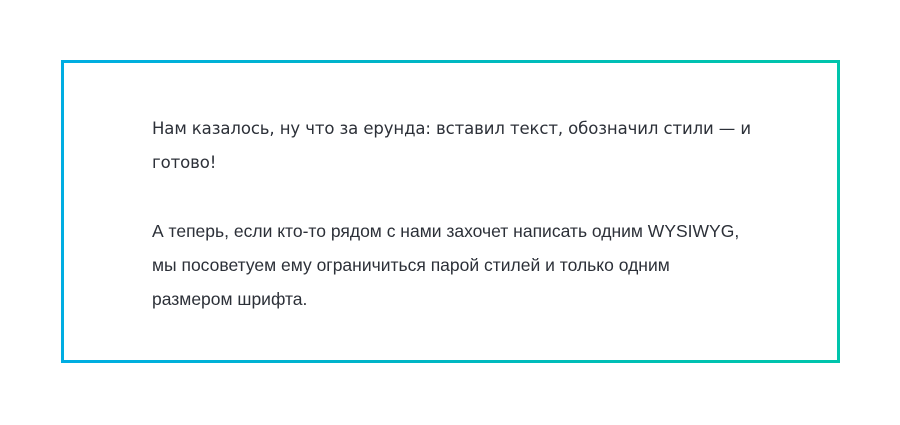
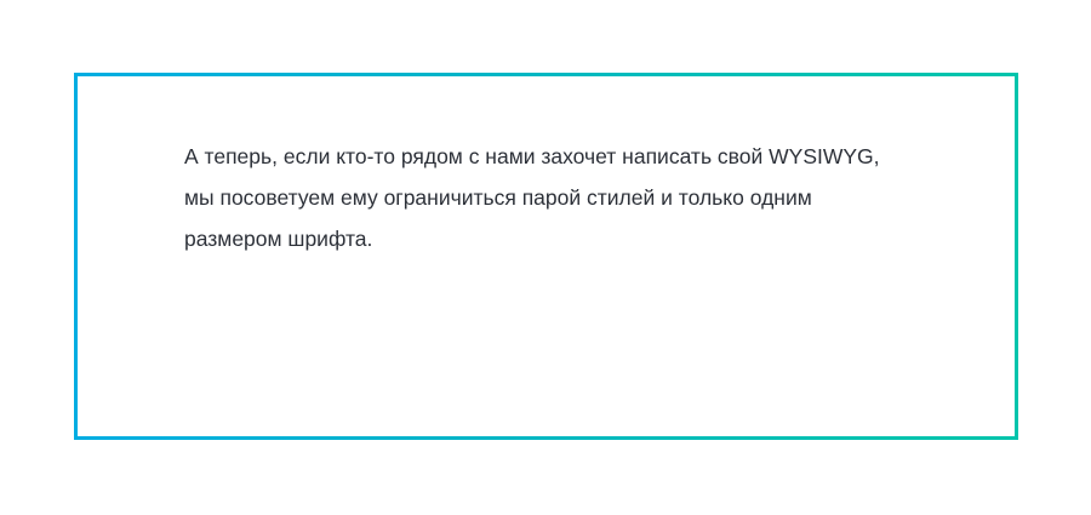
- Нам казалось, ну что за ерунда: вставил текст, обозначил стили — и готово!
- А теперь, если кто-то рядом с нами захочет написать одним WYSIWYG, мы посоветуем ему ограничиться парой стилей и только одним размером шрифта.
+ А теперь, если кто-то рядом с нами захочет написать свой WYSIWYG, мы посоветуем ему ограничиться парой стилей и только одним размером шрифта.
